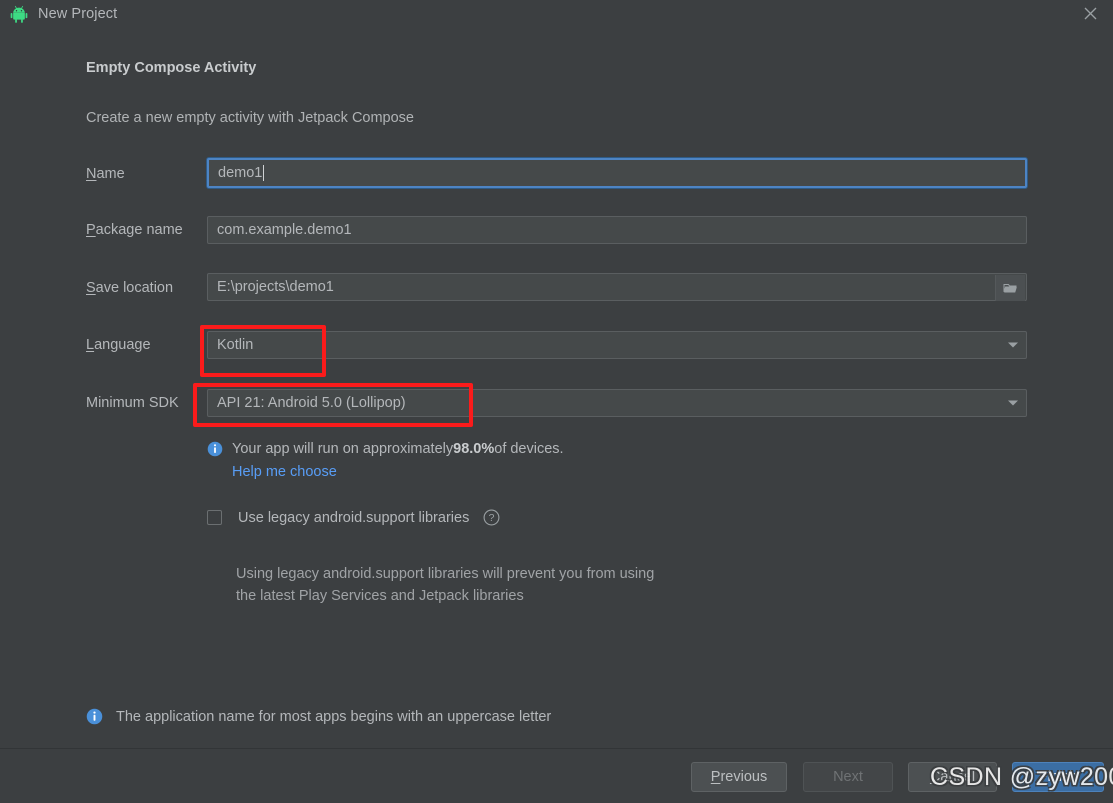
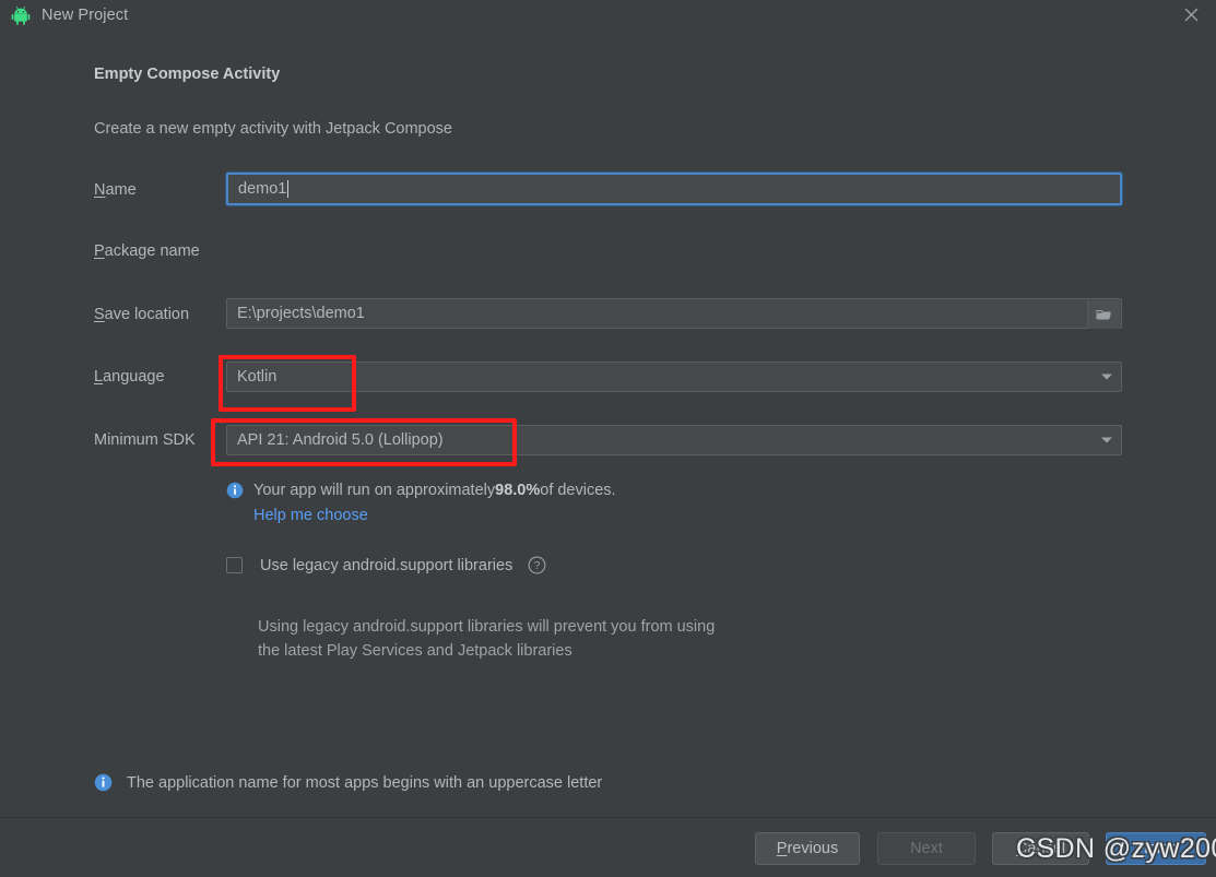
  New Project
  Empty Compose Activity
  Create a new empty activity with Jetpack Compose
  Name
  demo1
  Package name
- com.example.demo1
  Save location
  E:\projects\demo1
  Language
  Kotlin
  Minimum SDK
  API 21: Android 5.0 (Lollipop)
  Your app will run on approximately
  98.0%
  of devices.
  Help me choose
  Use legacy android.support libraries
  ?
  Using legacy android.support libraries will prevent you from using
  the latest Play Services and Jetpack libraries
  The application name for most apps begins with an uppercase letter
  Previous
  Next
  Cancel
  Finish
  CSDN @zyw20
